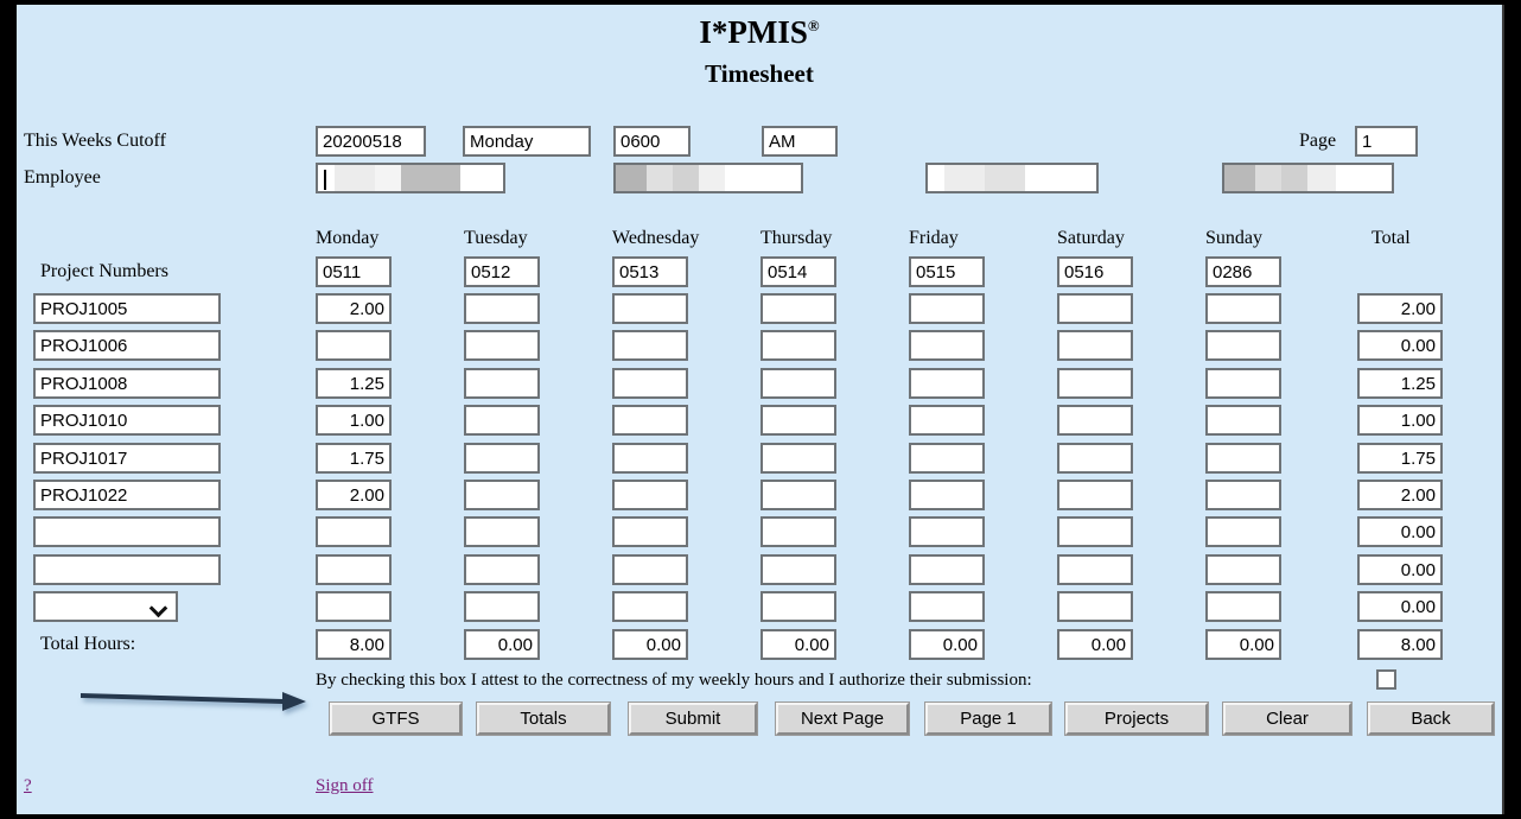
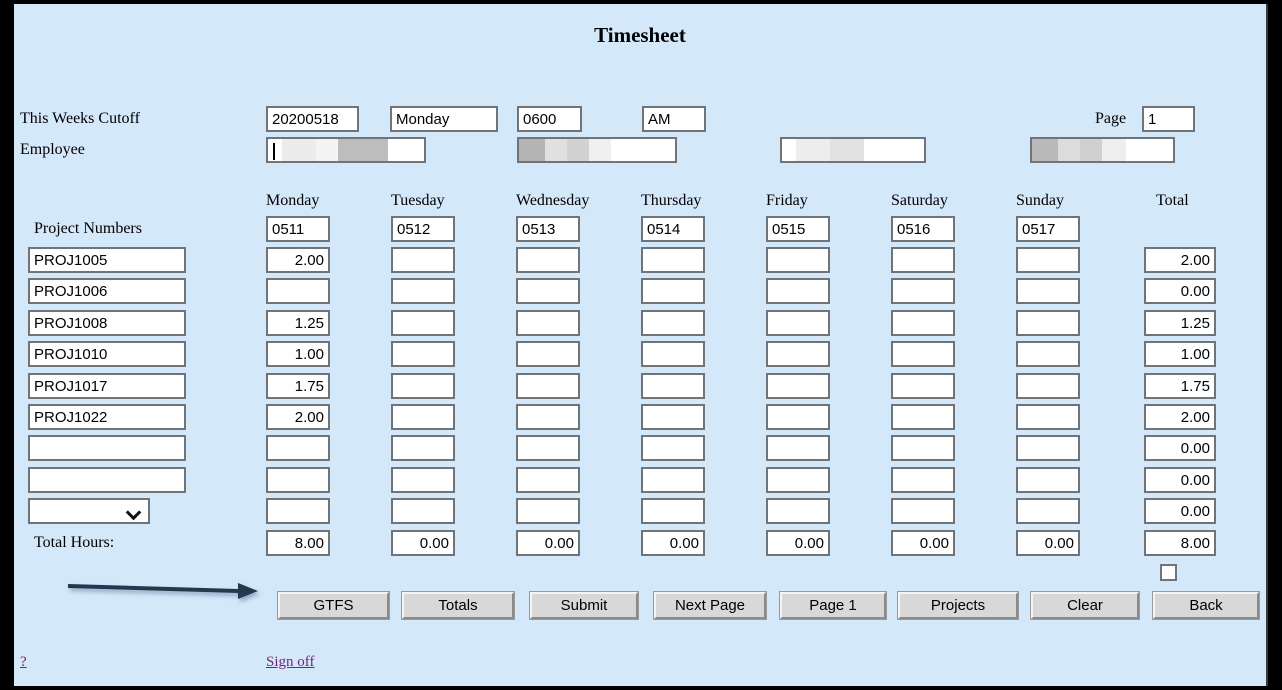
- I*PMIS®
  Timesheet
  This Weeks Cutoff
  20200518
  Monday
  0600
  AM
  Page
  1
  Employee
  Monday
  Tuesday
  Wednesday
  Thursday
  Friday
  Saturday
  Sunday
  Total
  Project Numbers
  0511
  0512
  0513
  0514
  0515
  0516
- 0286
+ 0517
  PROJ1005
  2.00
  2.00
  PROJ1006
  0.00
  PROJ1008
  1.25
  1.25
  PROJ1010
  1.00
  1.00
  PROJ1017
  1.75
  1.75
  PROJ1022
  2.00
  2.00
  0.00
  0.00
  0.00
  Total Hours:
  8.00
  0.00
  0.00
  0.00
  0.00
  0.00
  0.00
  8.00
- By checking this box I attest to the correctness of my weekly hours and I authorize their submission:
  GTFS
  Totals
  Submit
  Next Page
  Page 1
  Projects
  Clear
  Back
  ?
  Sign off
